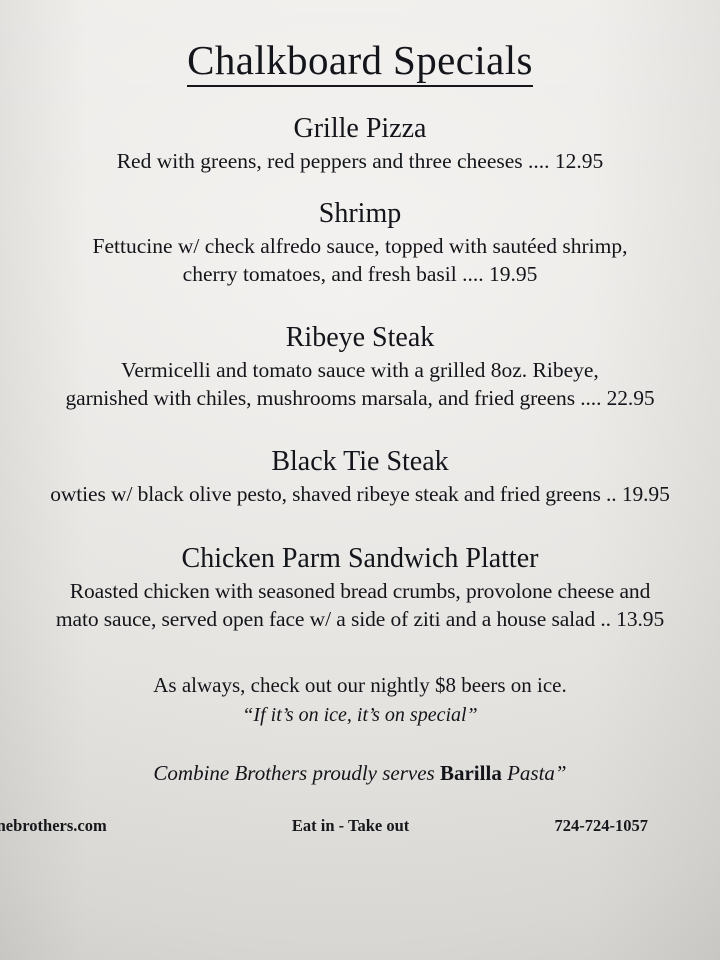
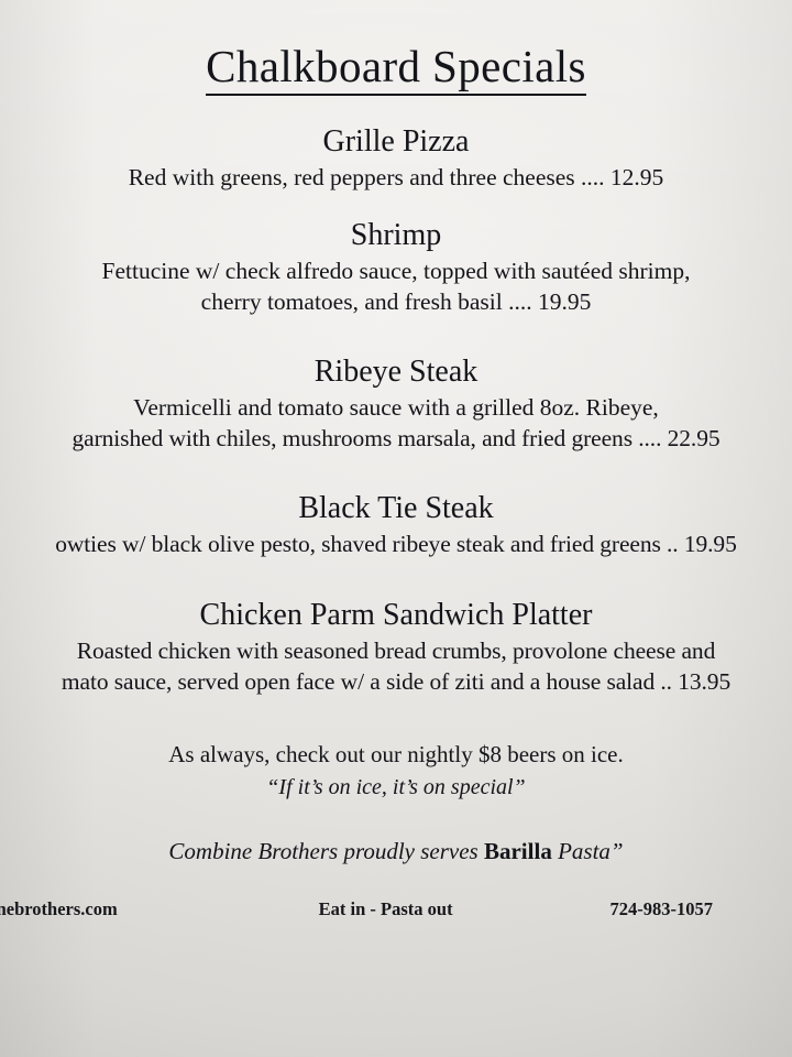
  Chalkboard Specials
  Grille Pizza
  Red with greens, red peppers and three cheeses .... 12.95
  Shrimp
  Fettucine w/ check alfredo sauce, topped with sautéed shrimp,
  cherry tomatoes, and fresh basil .... 19.95
  Ribeye Steak
  Vermicelli and tomato sauce with a grilled 8oz. Ribeye,
  garnished with chiles, mushrooms marsala, and fried greens .... 22.95
  Black Tie Steak
  owties w/ black olive pesto, shaved ribeye steak and fried greens .. 19.95
  Chicken Parm Sandwich Platter
  Roasted chicken with seasoned bread crumbs, provolone cheese and
  mato sauce, served open face w/ a side of ziti and a house salad .. 13.95
  As always, check out our nightly $8 beers on ice.
  “If it’s on ice, it’s on special”
  Combine Brothers proudly serves Barilla Pasta”
  nebrothers.com
- Eat in - Take out
+ Eat in - Pasta out
- 724-724-1057
+ 724-983-1057
